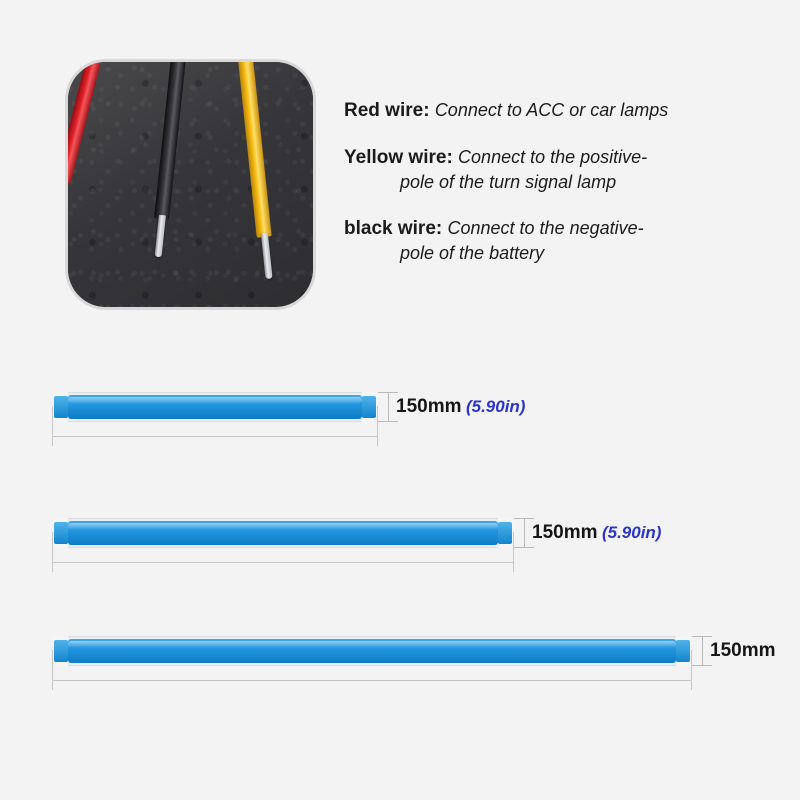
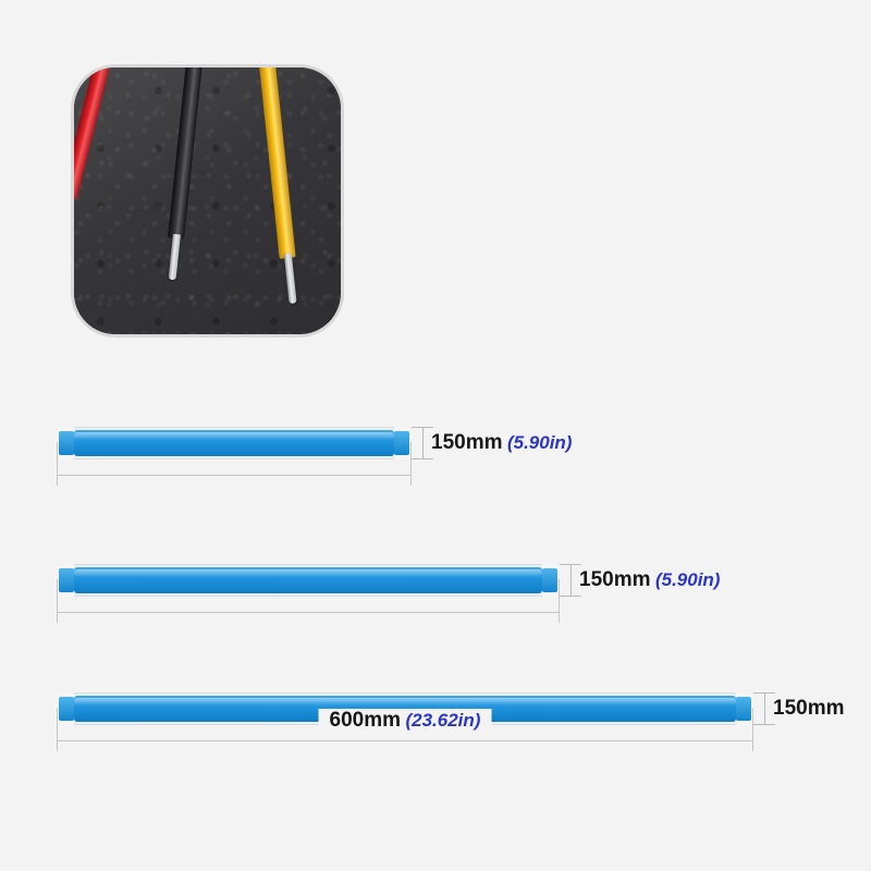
- Red wire: Connect to ACC or car lamps
- Yellow wire: Connect to the positive-
- pole of the turn signal lamp
- black wire: Connect to the negative-
- pole of the battery
  150mm (5.90in)
  150mm (5.90in)
  150mm
+ 600mm (23.62in)
